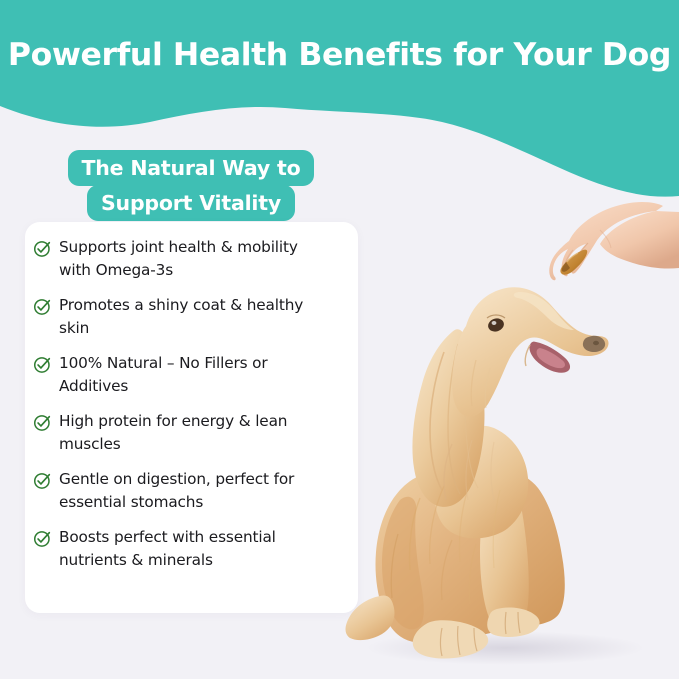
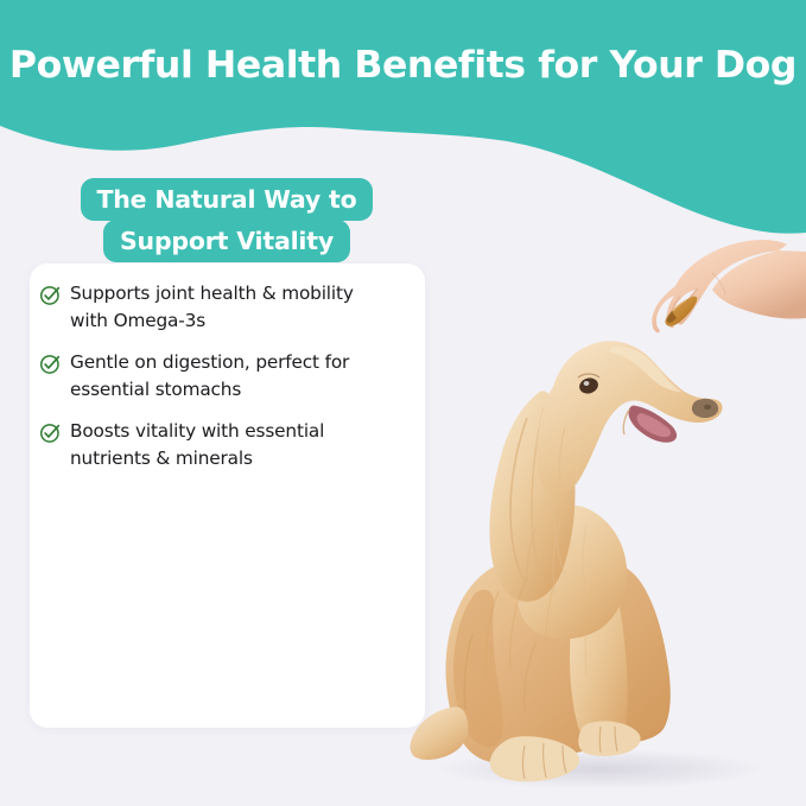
  Powerful Health Benefits for Your Dog
  The Natural Way to
  Support Vitality
  Supports joint health & mobility with Omega-3s
- Promotes a shiny coat & healthy skin
- 100% Natural – No Fillers or Additives
- High protein for energy & lean muscles
  Gentle on digestion, perfect for essential stomachs
- Boosts perfect with essential nutrients & minerals
+ Boosts vitality with essential nutrients & minerals
